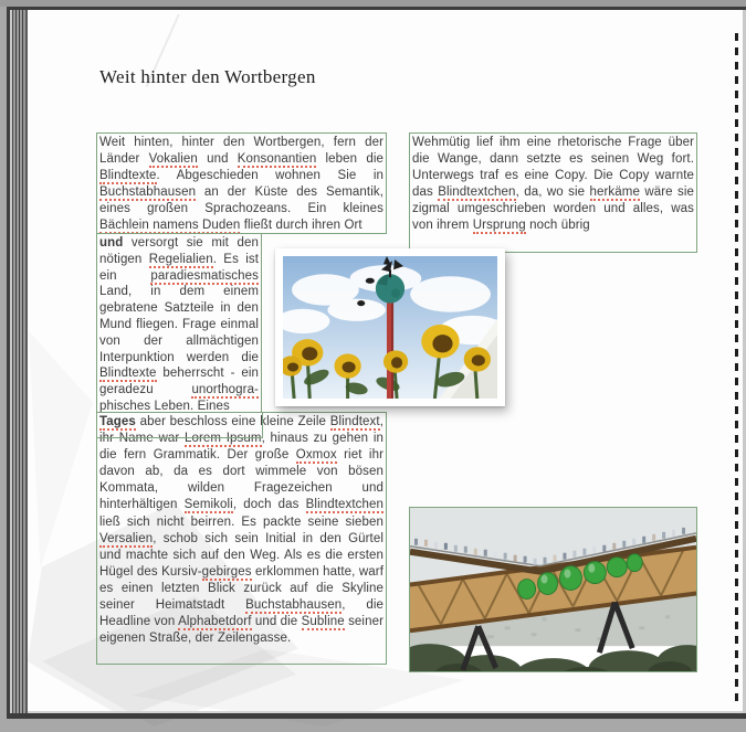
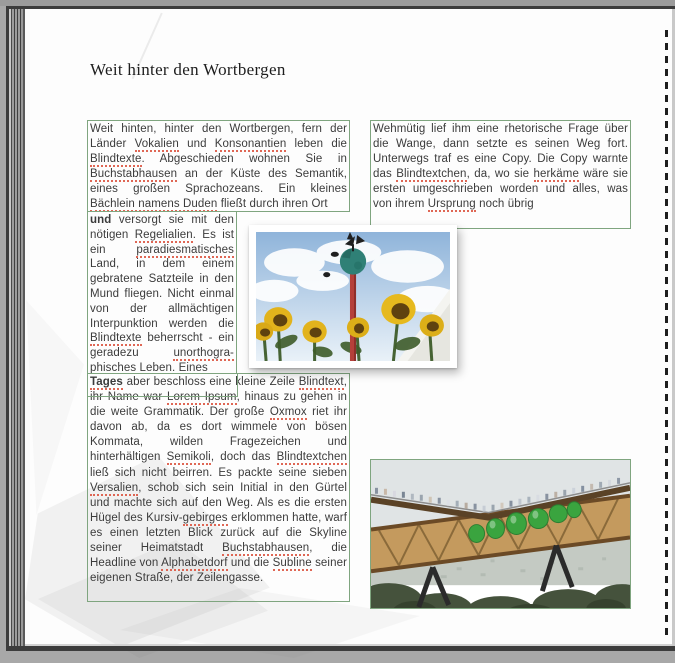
  Weit hinter den Wortbergen
  Weit hinten, hinter den Wortbergen, fern der Länder Vokalien und Konsonantien leben die Blindtexte. Abgeschieden wohnen Sie in Buchstabhausen an der Küste des Semantik, eines großen Sprachozeans. Ein kleines Bächlein namens Duden fließt durch ihren Ort
- und versorgt sie mit den nötigen Regelialien. Es ist ein paradiesmatisches Land, in dem einem gebratene Satzteile in den Mund fliegen. Frage einmal von der allmächtigen Interpunktion werden die Blindtexte beherrscht - ein geradezu unorthogra-phisches Leben. Eines
+ und versorgt sie mit den nötigen Regelialien. Es ist ein paradiesmatisches Land, in dem einem gebratene Satzteile in den Mund fliegen. Nicht einmal von der allmächtigen Interpunktion werden die Blindtexte beherrscht - ein geradezu unorthogra-phisches Leben. Eines
- Tages aber beschloss eine kleine Zeile Blindtext, ihr Name war Lorem Ipsum, hinaus zu gehen in die fern Grammatik. Der große Oxmox riet ihr davon ab, da es dort wimmele von bösen Kommata, wilden Fragezeichen und hinterhältigen Semikoli, doch das Blindtextchen ließ sich nicht beirren. Es packte seine sieben Versalien, schob sich sein Initial in den Gürtel und machte sich auf den Weg. Als es die ersten Hügel des Kursiv-gebirges erklommen hatte, warf es einen letzten Blick zurück auf die Skyline seiner Heimatstadt Buchstabhausen, die Headline von Alphabetdorf und die Subline seiner eigenen Straße, der Zeilengasse.
+ Tages aber beschloss eine kleine Zeile Blindtext, ihr Name war Lorem Ipsum, hinaus zu gehen in die weite Grammatik. Der große Oxmox riet ihr davon ab, da es dort wimmele von bösen Kommata, wilden Fragezeichen und hinterhältigen Semikoli, doch das Blindtextchen ließ sich nicht beirren. Es packte seine sieben Versalien, schob sich sein Initial in den Gürtel und machte sich auf den Weg. Als es die ersten Hügel des Kursiv-gebirges erklommen hatte, warf es einen letzten Blick zurück auf die Skyline seiner Heimatstadt Buchstabhausen, die Headline von Alphabetdorf und die Subline seiner eigenen Straße, der Zeilengasse.
- Wehmütig lief ihm eine rhetorische Frage über die Wange, dann setzte es seinen Weg fort. Unterwegs traf es eine Copy. Die Copy warnte das Blindtextchen, da, wo sie herkäme wäre sie zigmal umgeschrieben worden und alles, was von ihrem Ursprung noch übrig
+ Wehmütig lief ihm eine rhetorische Frage über die Wange, dann setzte es seinen Weg fort. Unterwegs traf es eine Copy. Die Copy warnte das Blindtextchen, da, wo sie herkäme wäre sie ersten umgeschrieben worden und alles, was von ihrem Ursprung noch übrig
